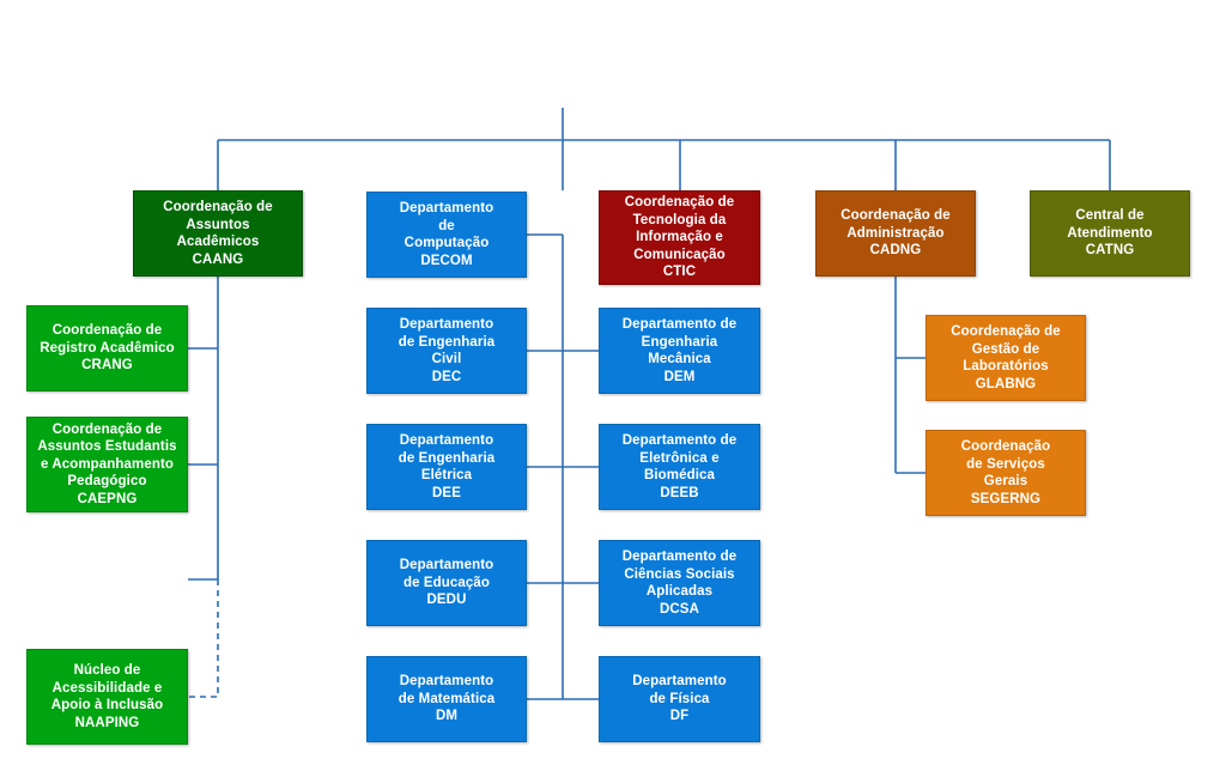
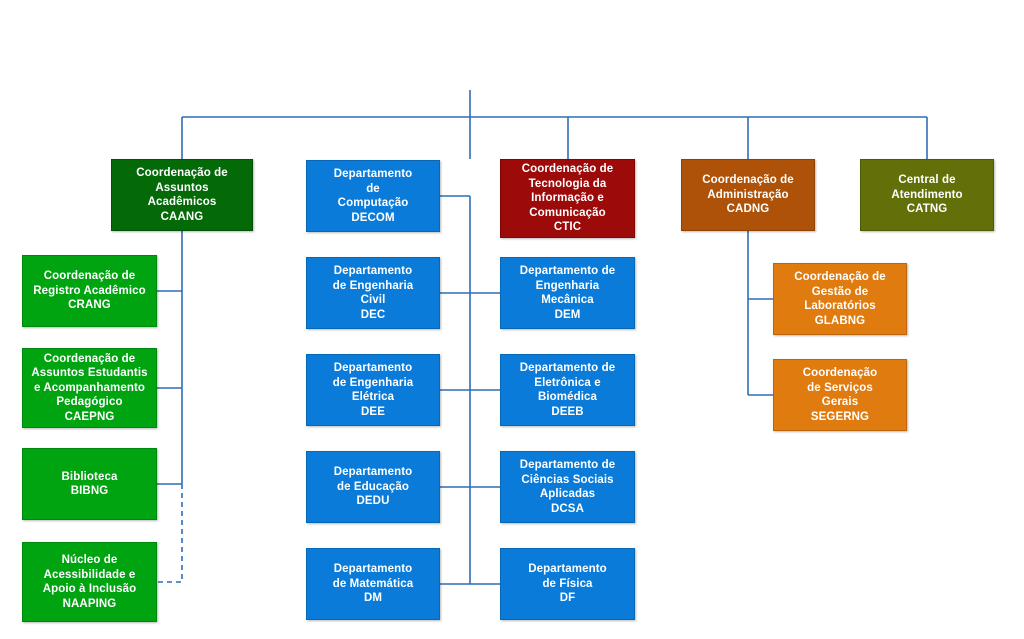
  Coordenação de
  Assuntos
  Acadêmicos
  CAANG
  Coordenação de
  Registro Acadêmico
  CRANG
  Coordenação de
  Assuntos Estudantis
  e Acompanhamento
  Pedagógico
  CAEPNG
+ Biblioteca
+ BIBNG
  Núcleo de
  Acessibilidade e
  Apoio à Inclusão
  NAAPING
  Departamento
  de
  Computação
  DECOM
  Departamento
  de Engenharia
  Civil
  DEC
  Departamento
  de Engenharia
  Elétrica
  DEE
  Departamento
  de Educação
  DEDU
  Departamento
  de Matemática
  DM
  Coordenação de
  Tecnologia da
  Informação e
  Comunicação
  CTIC
  Departamento de
  Engenharia
  Mecânica
  DEM
  Departamento de
  Eletrônica e
  Biomédica
  DEEB
  Departamento de
  Ciências Sociais
  Aplicadas
  DCSA
  Departamento
  de Física
  DF
  Coordenação de
  Administração
  CADNG
  Coordenação de
  Gestão de
  Laboratórios
  GLABNG
  Coordenação
  de Serviços
  Gerais
  SEGERNG
  Central de
  Atendimento
  CATNG
